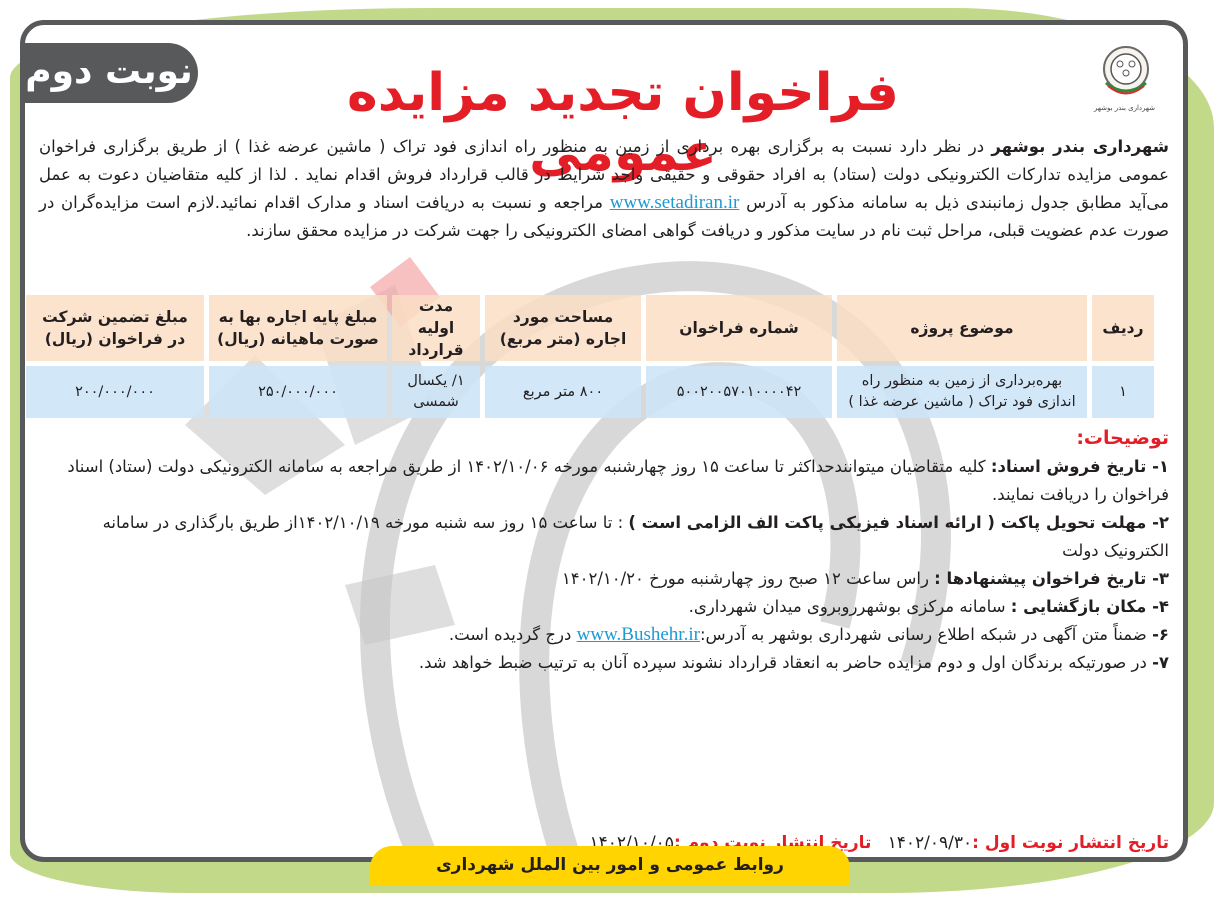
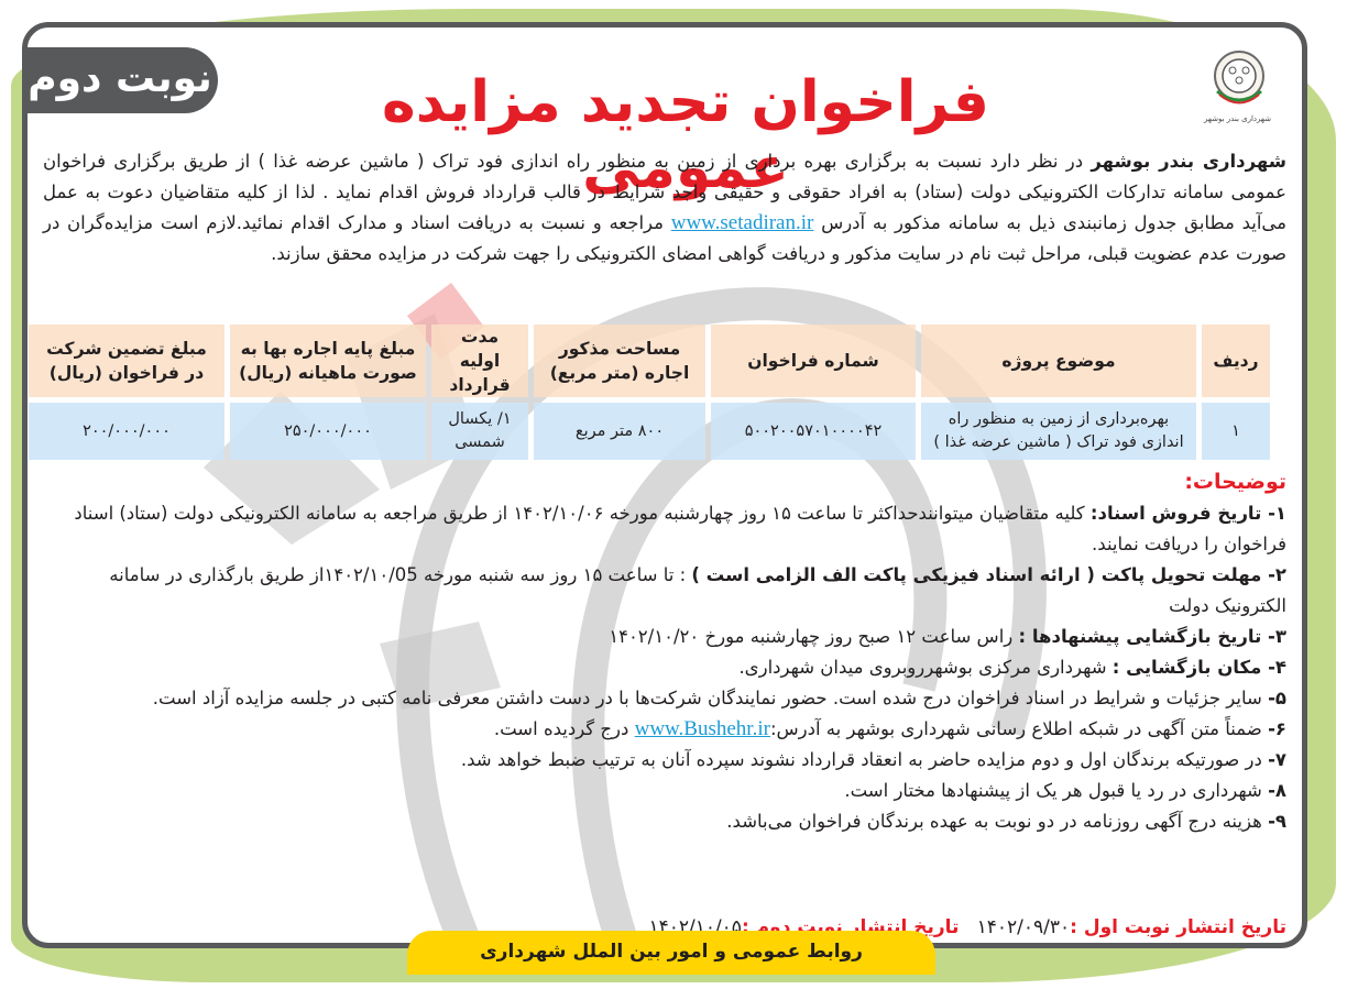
  شهرداری بندر بوشهر
  فراخوان تجدید مزایده عمومی
  نوبت دوم
- شهرداری بندر بوشهر در نظر دارد نسبت به برگزاری بهره برداری از زمین به منظور راه اندازی فود تراک ( ماشین عرضه غذا ) از طریق برگزاری فراخوان عمومی مزایده تدارکات الکترونیکی دولت (ستاد) به افراد حقوقی و حقیقی واجد شرایط در قالب قرارداد فروش اقدام نماید . لذا از کلیه متقاضیان دعوت به عمل می‌آید مطابق جدول زمانبندی ذیل به سامانه مذکور به آدرس www.setadiran.ir مراجعه و نسبت به دریافت اسناد و مدارک اقدام نمائید.لازم است مزایده‌گران در صورت عدم عضویت قبلی، مراحل ثبت نام در سایت مذکور و دریافت گواهی امضای الکترونیکی را جهت شرکت در مزایده محقق سازند.
+ شهرداری بندر بوشهر در نظر دارد نسبت به برگزاری بهره برداری از زمین به منظور راه اندازی فود تراک ( ماشین عرضه غذا ) از طریق برگزاری فراخوان عمومی سامانه تدارکات الکترونیکی دولت (ستاد) به افراد حقوقی و حقیقی واجد شرایط در قالب قرارداد فروش اقدام نماید . لذا از کلیه متقاضیان دعوت به عمل می‌آید مطابق جدول زمانبندی ذیل به سامانه مذکور به آدرس www.setadiran.ir مراجعه و نسبت به دریافت اسناد و مدارک اقدام نمائید.لازم است مزایده‌گران در صورت عدم عضویت قبلی، مراحل ثبت نام در سایت مذکور و دریافت گواهی امضای الکترونیکی را جهت شرکت در مزایده محقق سازند.
- ردیف	موضوع پروژه	شماره فراخوان	مساحت مورد اجاره (متر مربع)	مدت اولیه قرارداد	مبلغ پایه اجاره بها به صورت ماهیانه (ریال)	مبلغ تضمین شرکت در فراخوان (ریال)
+ ردیف	موضوع پروژه	شماره فراخوان	مساحت مذکور اجاره (متر مربع)	مدت اولیه قرارداد	مبلغ پایه اجاره بها به صورت ماهیانه (ریال)	مبلغ تضمین شرکت در فراخوان (ریال)
  ۱	بهره‌برداری از زمین به منظور راه اندازی فود تراک ( ماشین عرضه غذا )	۵۰۰۲۰۰۵۷۰۱۰۰۰۰۴۲	۸۰۰ متر مربع	۱/ یکسال شمسی	۲۵۰/۰۰۰/۰۰۰	۲۰۰/۰۰۰/۰۰۰
  توضیحات:
  ۱- تاریخ فروش اسناد: کلیه متقاضیان میتوانندحداکثر تا ساعت ۱۵ روز چهارشنبه مورخه ۱۴۰۲/۱۰/۰۶ از طریق مراجعه به سامانه الکترونیکی دولت (ستاد) اسناد فراخوان را دریافت نمایند.
- ۲- مهلت تحویل پاکت ( ارائه اسناد فیزیکی پاکت الف الزامی است ) : تا ساعت ۱۵ روز سه شنبه مورخه ۱۴۰۲/۱۰/۱۹از طریق بارگذاری در سامانه الکترونیک دولت
+ ۲- مهلت تحویل پاکت ( ارائه اسناد فیزیکی پاکت الف الزامی است ) : تا ساعت ۱۵ روز سه شنبه مورخه ۱۴۰۲/۱۰/05از طریق بارگذاری در سامانه الکترونیک دولت
- ۳- تاریخ فراخوان پیشنهادها : راس ساعت ۱۲ صبح روز چهارشنبه مورخ ۱۴۰۲/۱۰/۲۰
+ ۳- تاریخ بازگشایی پیشنهادها : راس ساعت ۱۲ صبح روز چهارشنبه مورخ ۱۴۰۲/۱۰/۲۰
- ۴- مکان بازگشایی : سامانه مرکزی بوشهرروبروی میدان شهرداری.
+ ۴- مکان بازگشایی : شهرداری مرکزی بوشهرروبروی میدان شهرداری.
+ ۵- سایر جزئیات و شرایط در اسناد فراخوان درج شده است. حضور نمایندگان شرکت‌ها با در دست داشتن معرفی نامه کتبی در جلسه مزایده آزاد است.
  ۶- ضمناً متن آگهی در شبکه اطلاع رسانی شهرداری بوشهر به آدرس:www.Bushehr.ir درج گردیده است.
  ۷- در صورتیکه برندگان اول و دوم مزایده حاضر به انعقاد قرارداد نشوند سپرده آنان به ترتیب ضبط خواهد شد.
+ ۸- شهرداری در رد یا قبول هر یک از پیشنهادها مختار است.
+ ۹- هزینه درج آگهی روزنامه در دو نوبت به عهده برندگان فراخوان می‌باشد.
  تاریخ انتشار نوبت اول :۱۴۰۲/۰۹/۳۰ تاریخ انتشار نوبت دوم :۱۴۰۲/۱۰/۰۵
  روابط عمومی و امور بین الملل شهرداری
